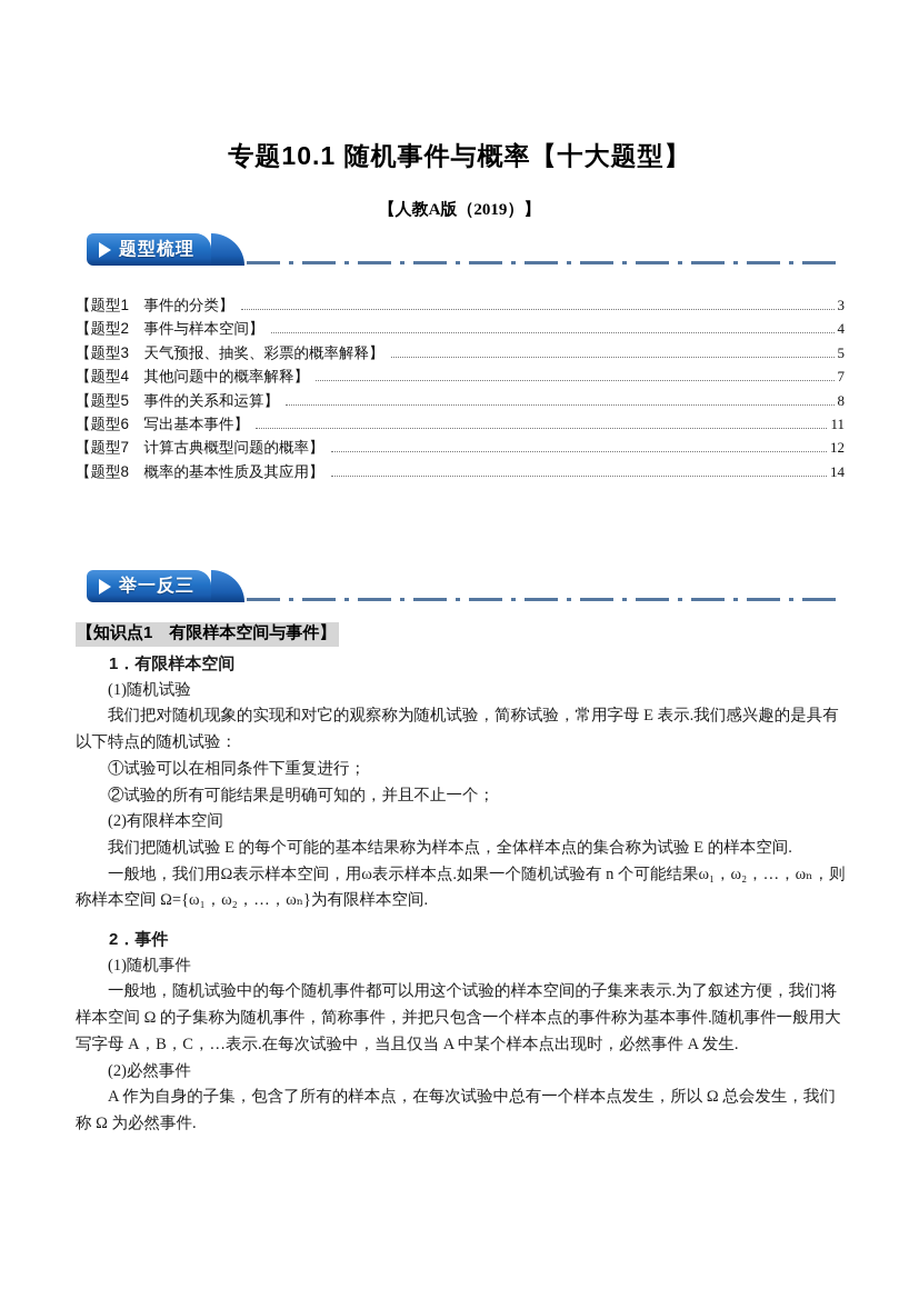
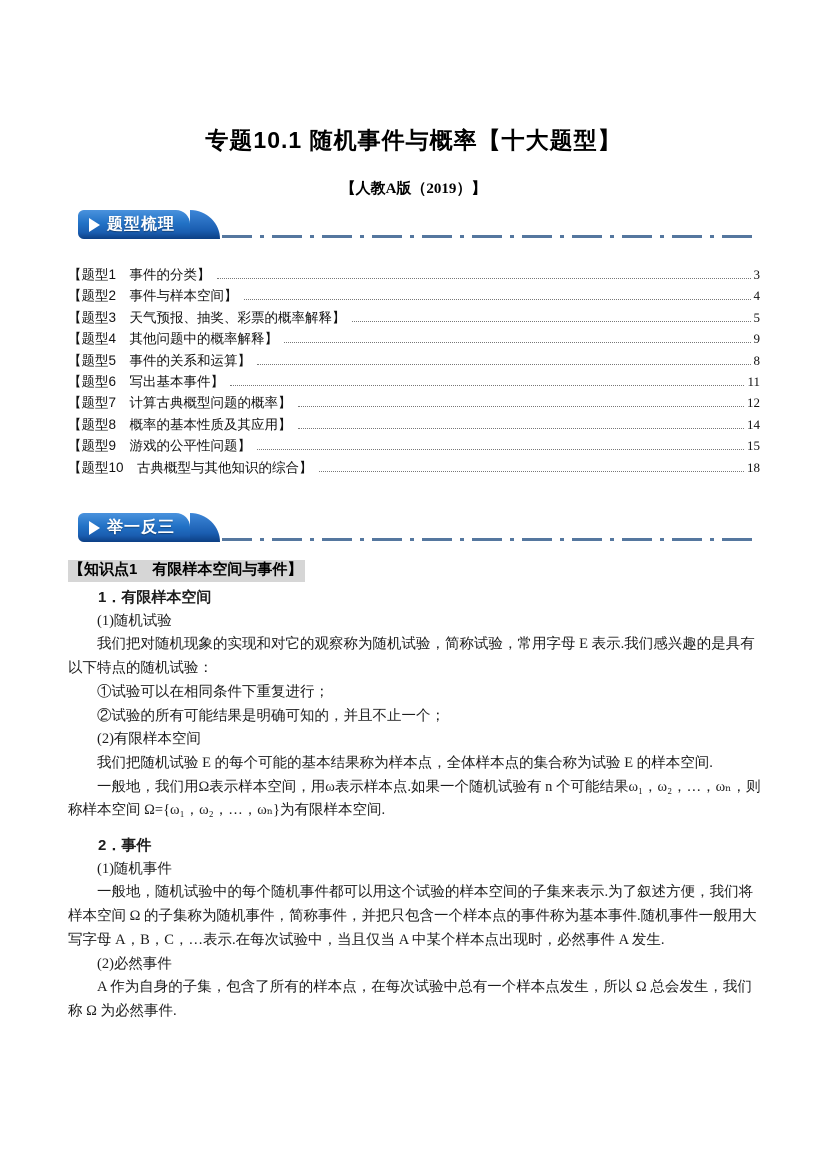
  专题10.1 随机事件与概率【十大题型】
  【人教A版（2019）】
  题型梳理
  【题型1 事件的分类】
  3
  【题型2 事件与样本空间】
  4
  【题型3 天气预报、抽奖、彩票的概率解释】
  5
  【题型4 其他问题中的概率解释】
- 7
+ 9
  【题型5 事件的关系和运算】
  8
  【题型6 写出基本事件】
  11
  【题型7 计算古典概型问题的概率】
  12
  【题型8 概率的基本性质及其应用】
  14
+ 【题型9 游戏的公平性问题】
+ 15
+ 【题型10 古典概型与其他知识的综合】
+ 18
  举一反三
  【知识点1 有限样本空间与事件】
  1．有限样本空间
  (1)随机试验
  我们把对随机现象的实现和对它的观察称为随机试验，简称试验，常用字母 E 表示.我们感兴趣的是具有以下特点的随机试验：
  ①试验可以在相同条件下重复进行；
  ②试验的所有可能结果是明确可知的，并且不止一个；
  (2)有限样本空间
  我们把随机试验 E 的每个可能的基本结果称为样本点，全体样本点的集合称为试验 E 的样本空间.
  一般地，我们用Ω表示样本空间，用ω表示样本点.如果一个随机试验有 n 个可能结果ω₁，ω₂，…，ωₙ，则称样本空间 Ω={ω₁，ω₂，…，ωₙ}为有限样本空间.
  2．事件
  (1)随机事件
  一般地，随机试验中的每个随机事件都可以用这个试验的样本空间的子集来表示.为了叙述方便，我们将样本空间 Ω 的子集称为随机事件，简称事件，并把只包含一个样本点的事件称为基本事件.随机事件一般用大写字母 A，B，C，…表示.在每次试验中，当且仅当 A 中某个样本点出现时，必然事件 A 发生.
  (2)必然事件
  A 作为自身的子集，包含了所有的样本点，在每次试验中总有一个样本点发生，所以 Ω 总会发生，我们称 Ω 为必然事件.
